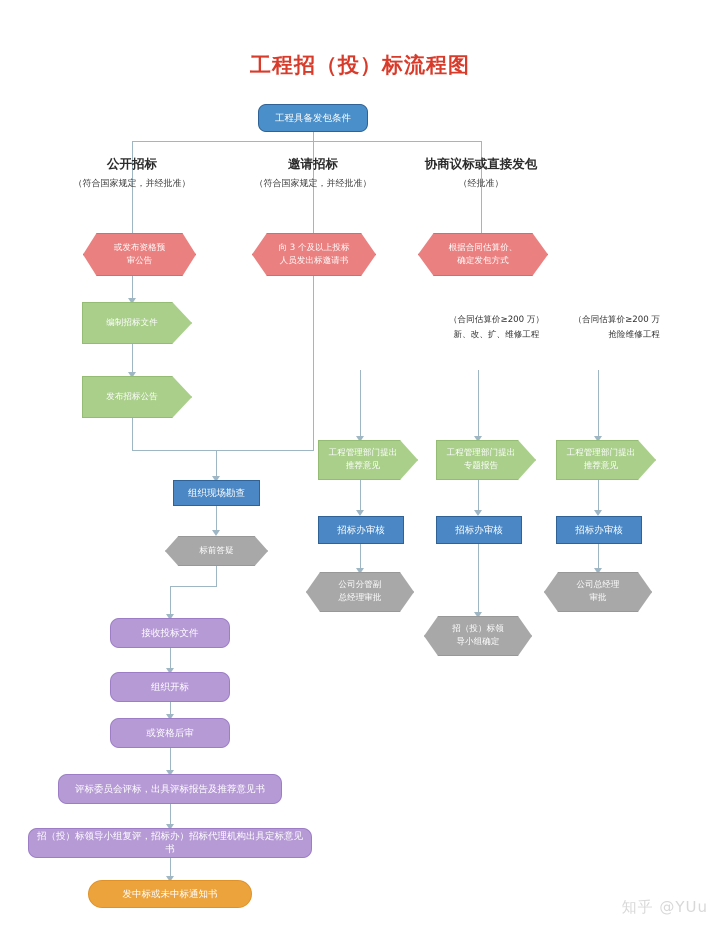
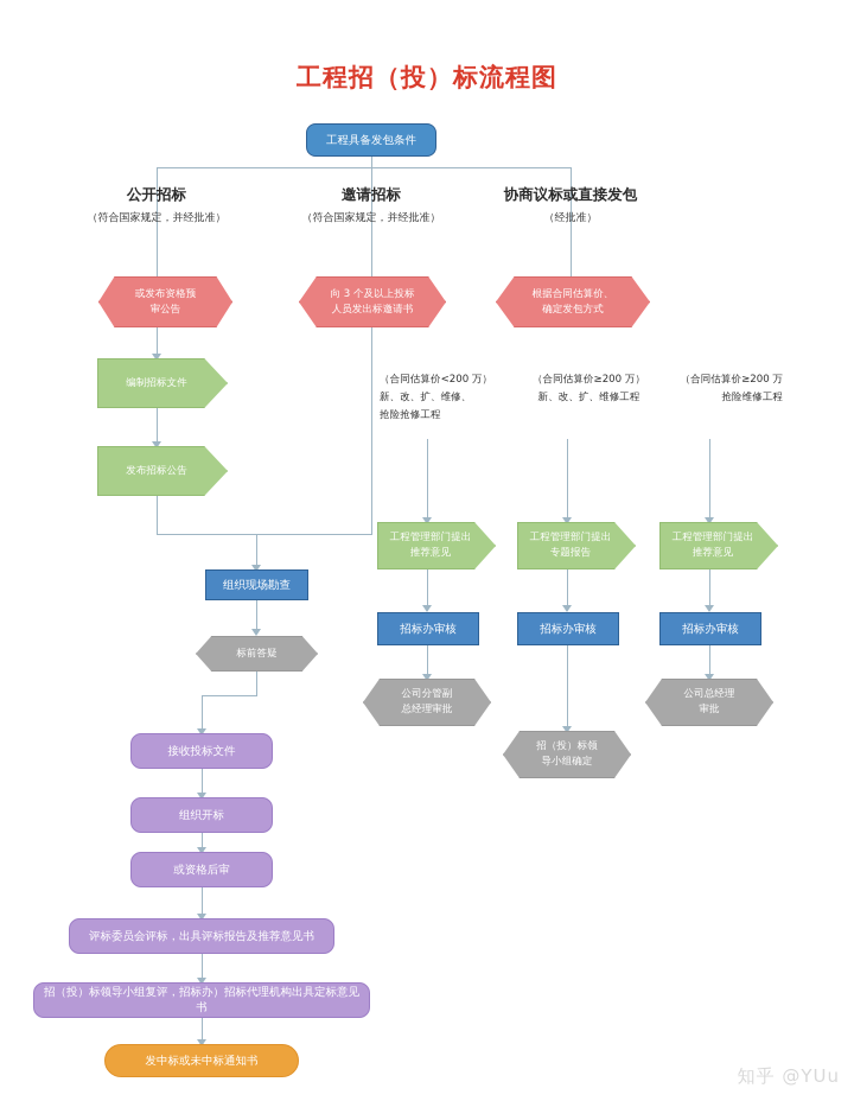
  工程招（投）标流程图
  工程具备发包条件
  公开招标
  （符合国家规定，并经批准）
  邀请招标
  （符合国家规定，并经批准）
  协商议标或直接发包
  （经批准）
  或发布资格预
  审公告
  向 3 个及以上投标
  人员发出标邀请书
  根据合同估算价、
  确定发包方式
  编制招标文件
  发布招标公告
+ （合同估算价<200 万）
+ 新、改、扩、维修、
+ 抢险抢修工程
  （合同估算价≥200 万）
  新、改、扩、维修工程
  （合同估算价≥200 万
  抢险维修工程
  工程管理部门提出
  推荐意见
  工程管理部门提出
  专题报告
  工程管理部门提出
  推荐意见
  招标办审核
  招标办审核
  招标办审核
  公司分管副
  总经理审批
  招（投）标领
  导小组确定
  公司总经理
  审批
  组织现场勘查
  标前答疑
  接收投标文件
  组织开标
  或资格后审
  评标委员会评标，出具评标报告及推荐意见书
  招（投）标领导小组复评，招标办）招标代理机构出具定标意见书
  发中标或未中标通知书
  知乎 @YUu
